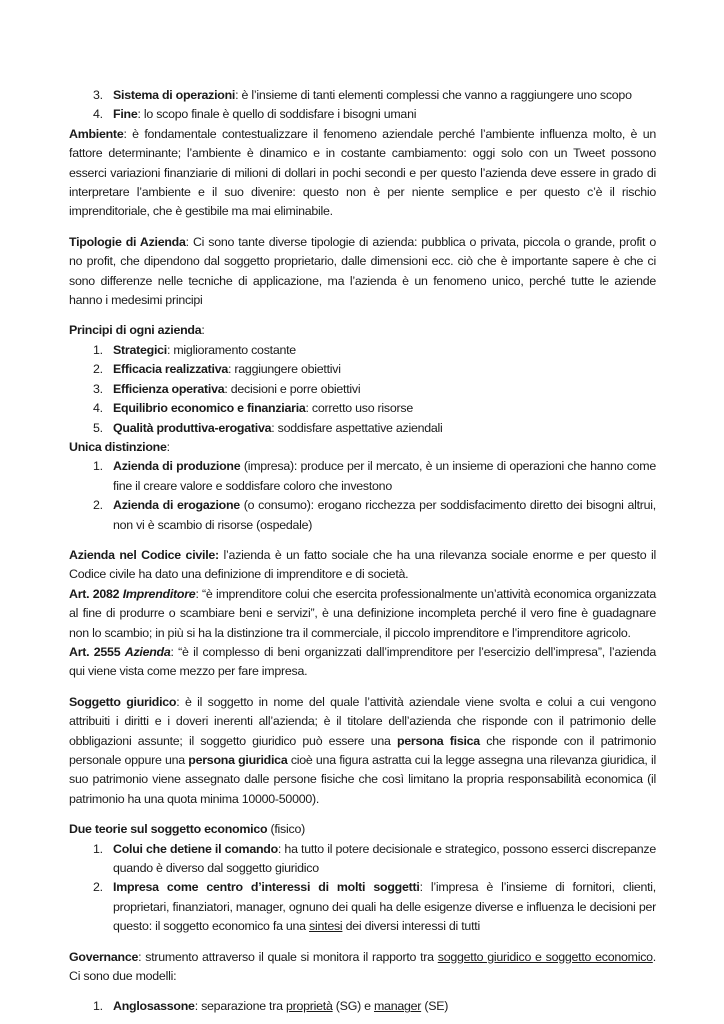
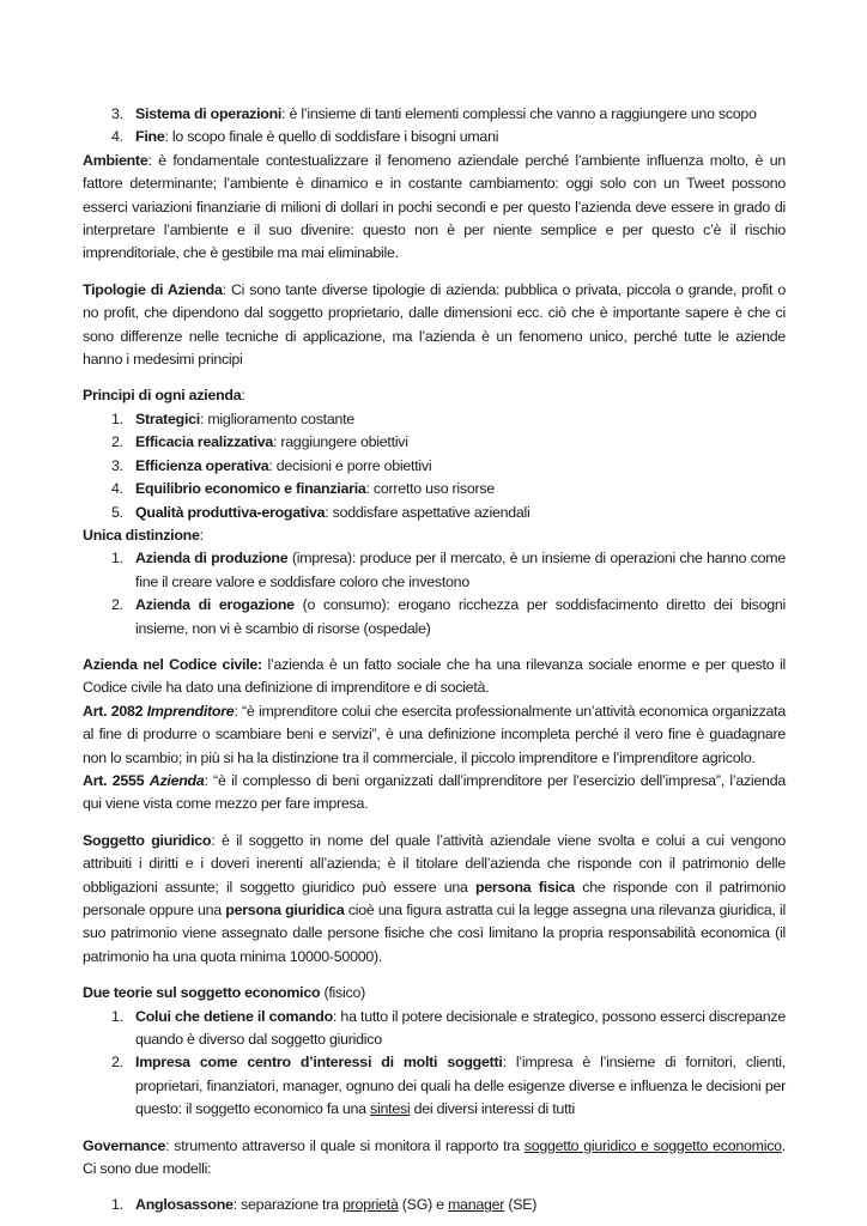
  3.
  Sistema di operazioni: è l’insieme di tanti elementi complessi che vanno a raggiungere uno scopo
  4.
  Fine: lo scopo finale è quello di soddisfare i bisogni umani
  Ambiente: è fondamentale contestualizzare il fenomeno aziendale perché l’ambiente influenza molto, è un fattore determinante; l’ambiente è dinamico e in costante cambiamento: oggi solo con un Tweet possono esserci variazioni finanziarie di milioni di dollari in pochi secondi e per questo l’azienda deve essere in grado di interpretare l’ambiente e il suo divenire: questo non è per niente semplice e per questo c’è il rischio imprenditoriale, che è gestibile ma mai eliminabile.
  Tipologie di Azienda: Ci sono tante diverse tipologie di azienda: pubblica o privata, piccola o grande, profit o no profit, che dipendono dal soggetto proprietario, dalle dimensioni ecc. ciò che è importante sapere è che ci sono differenze nelle tecniche di applicazione, ma l’azienda è un fenomeno unico, perché tutte le aziende hanno i medesimi principi
  Principi di ogni azienda:
  1.
  Strategici: miglioramento costante
  2.
  Efficacia realizzativa: raggiungere obiettivi
  3.
  Efficienza operativa: decisioni e porre obiettivi
  4.
  Equilibrio economico e finanziaria: corretto uso risorse
  5.
  Qualità produttiva-erogativa: soddisfare aspettative aziendali
  Unica distinzione:
  1.
  Azienda di produzione (impresa): produce per il mercato, è un insieme di operazioni che hanno come fine il creare valore e soddisfare coloro che investono
  2.
- Azienda di erogazione (o consumo): erogano ricchezza per soddisfacimento diretto dei bisogni altrui, non vi è scambio di risorse (ospedale)
+ Azienda di erogazione (o consumo): erogano ricchezza per soddisfacimento diretto dei bisogni insieme, non vi è scambio di risorse (ospedale)
  Azienda nel Codice civile: l’azienda è un fatto sociale che ha una rilevanza sociale enorme e per questo il Codice civile ha dato una definizione di imprenditore e di società.
  Art. 2082 Imprenditore: “è imprenditore colui che esercita professionalmente un’attività economica organizzata al fine di produrre o scambiare beni e servizi”, è una definizione incompleta perché il vero fine è guadagnare non lo scambio; in più si ha la distinzione tra il commerciale, il piccolo imprenditore e l’imprenditore agricolo.
  Art. 2555 Azienda: “è il complesso di beni organizzati dall’imprenditore per l’esercizio dell’impresa”, l’azienda qui viene vista come mezzo per fare impresa.
  Soggetto giuridico: è il soggetto in nome del quale l’attività aziendale viene svolta e colui a cui vengono attribuiti i diritti e i doveri inerenti all’azienda; è il titolare dell’azienda che risponde con il patrimonio delle obbligazioni assunte; il soggetto giuridico può essere una persona fisica che risponde con il patrimonio personale oppure una persona giuridica cioè una figura astratta cui la legge assegna una rilevanza giuridica, il suo patrimonio viene assegnato dalle persone fisiche che così limitano la propria responsabilità economica (il patrimonio ha una quota minima 10000-50000).
  Due teorie sul soggetto economico (fisico)
  1.
  Colui che detiene il comando: ha tutto il potere decisionale e strategico, possono esserci discrepanze quando è diverso dal soggetto giuridico
  2.
  Impresa come centro d’interessi di molti soggetti: l’impresa è l’insieme di fornitori, clienti, proprietari, finanziatori, manager, ognuno dei quali ha delle esigenze diverse e influenza le decisioni per questo: il soggetto economico fa una sintesi dei diversi interessi di tutti
  Governance: strumento attraverso il quale si monitora il rapporto tra soggetto giuridico e soggetto economico. Ci sono due modelli:
  1.
  Anglosassone: separazione tra proprietà (SG) e manager (SE)
